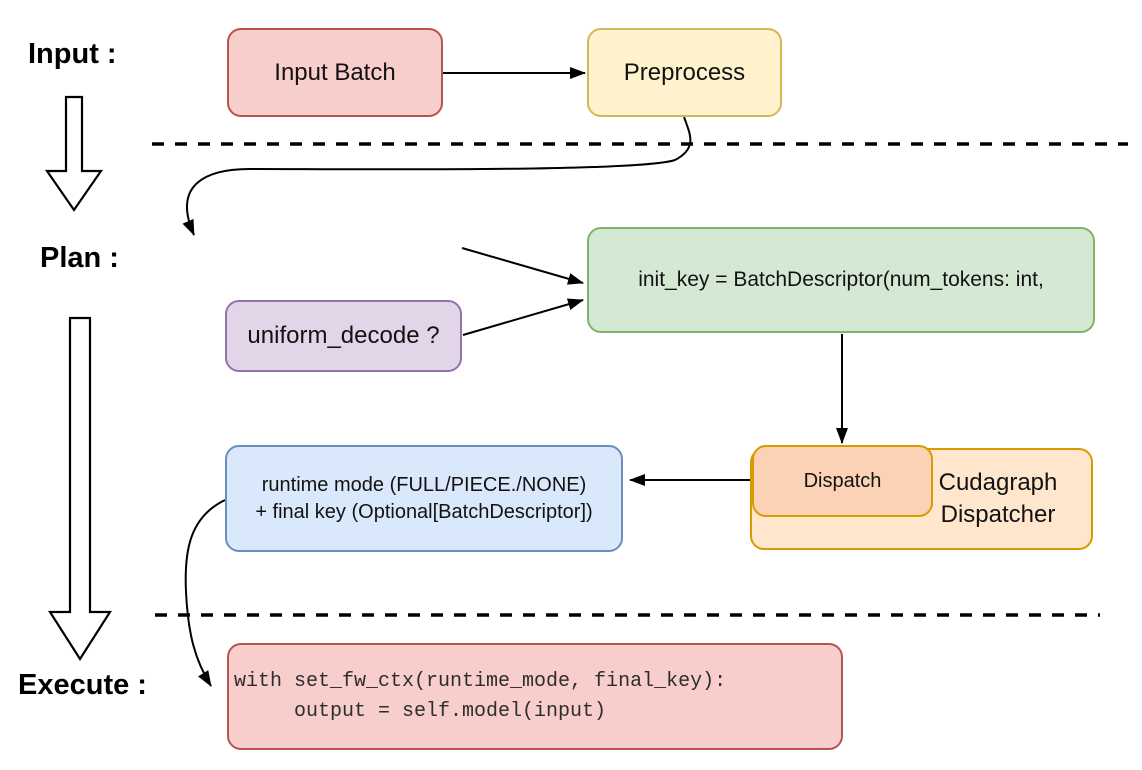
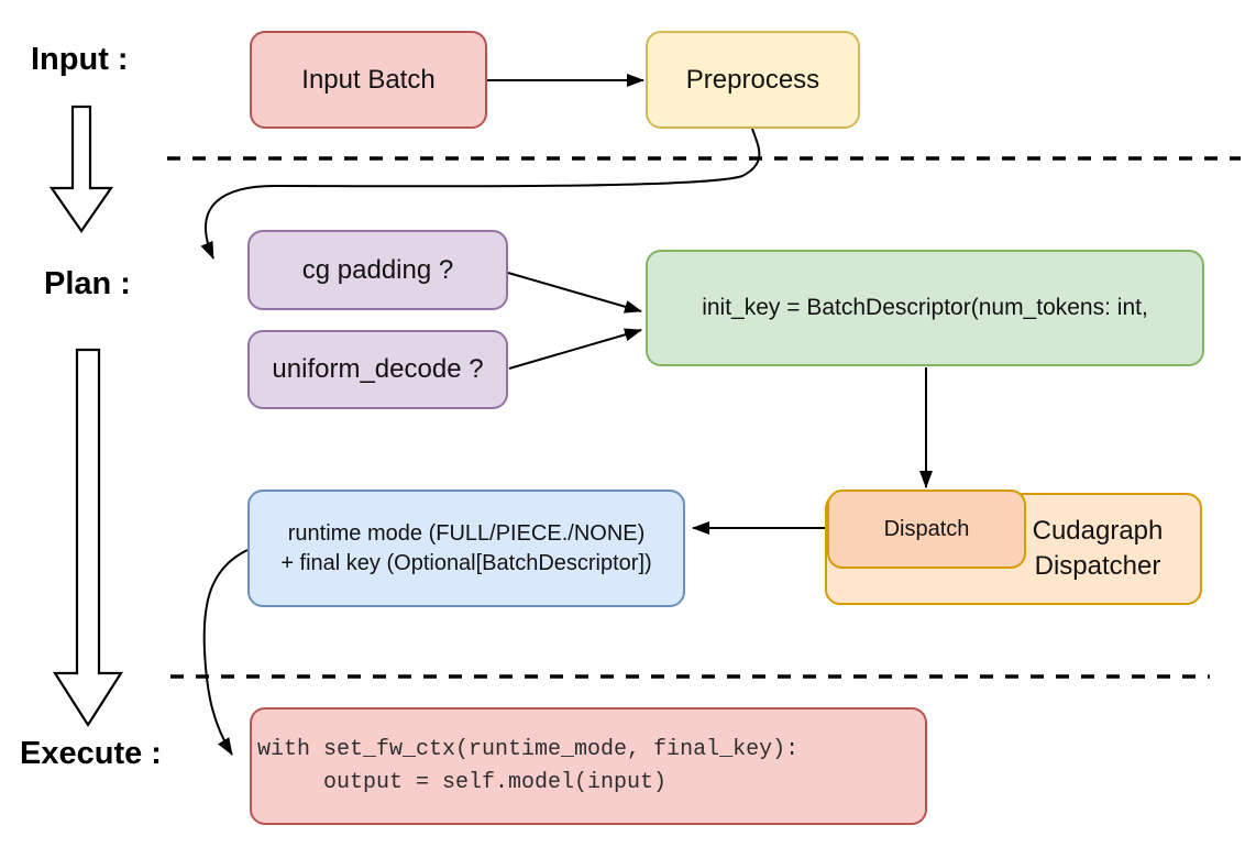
  Input :
  Plan :
  Execute :
  Input Batch
  Preprocess
+ cg padding ?
  uniform_decode ?
  init_key = BatchDescriptor(num_tokens: int,
  Cudagraph
  Dispatcher
  Dispatch
  runtime mode (FULL/PIECE./NONE)
  + final key (Optional[BatchDescriptor])
  with set_fw_ctx(runtime_mode, final_key):
  output = self.model(input)
